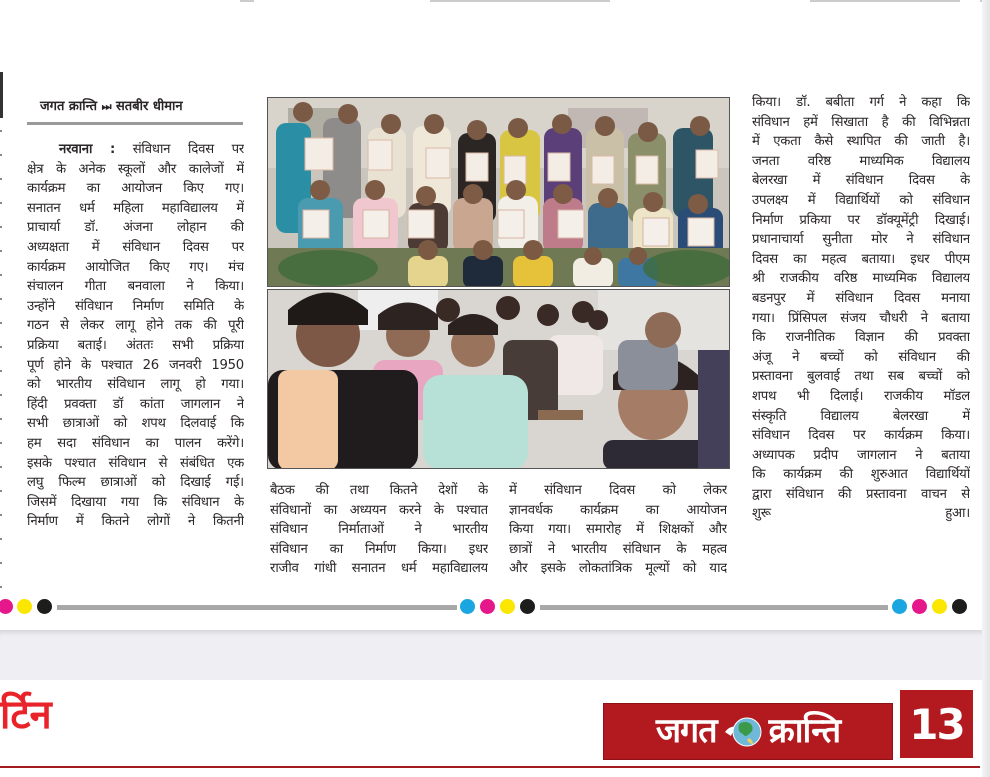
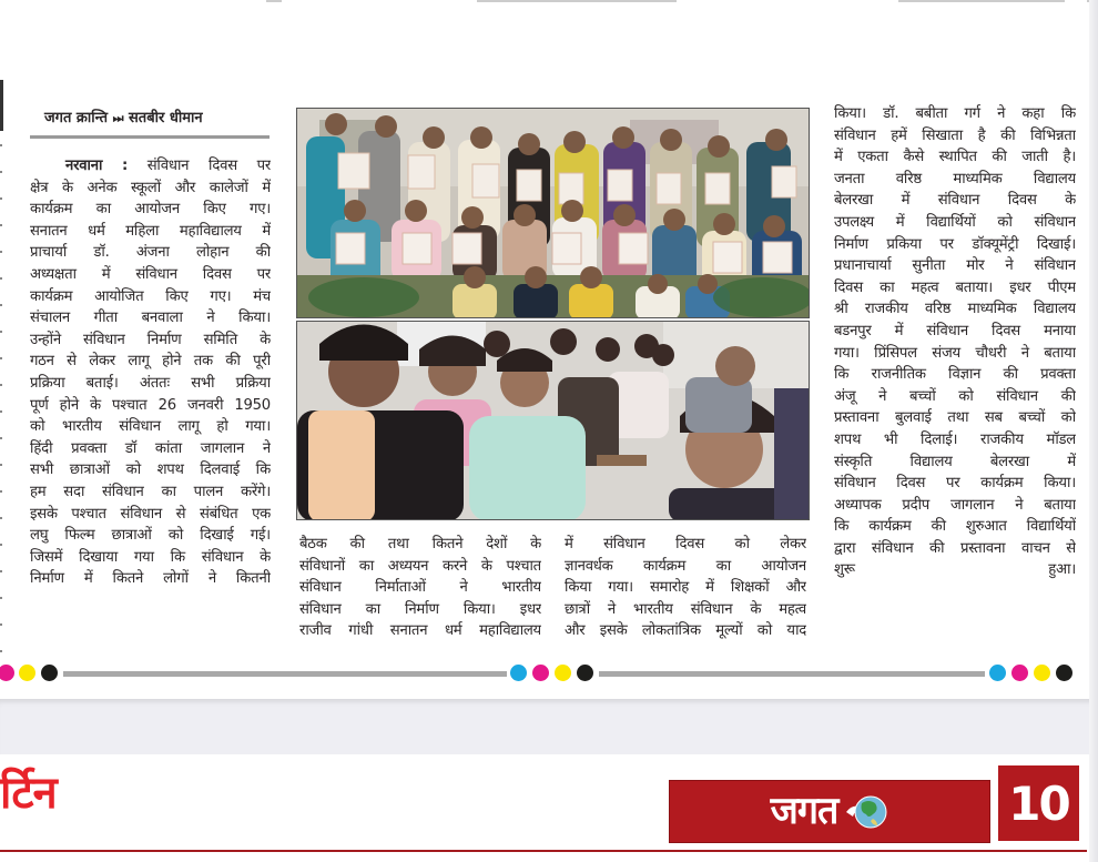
  जगत क्रान्ति ⏭ सतबीर धीमान
  नरवाना
  :
  संविधान
  दिवस
  पर
  क्षेत्र
  के
  अनेक
  स्कूलों
  और
  कालेजों
  में
  कार्यक्रम
  का
  आयोजन
  किए
  गए।
  सनातन
  धर्म
  महिला
  महाविद्यालय
  में
  प्राचार्या
  डॉ.
  अंजना
  लोहान
  की
  अध्यक्षता
  में
  संविधान
  दिवस
  पर
  कार्यक्रम
  आयोजित
  किए
  गए।
  मंच
  संचालन
  गीता
  बनवाला
  ने
  किया।
  उन्होंने
  संविधान
  निर्माण
  समिति
  के
  गठन
  से
  लेकर
  लागू
  होने
  तक
  की
  पूरी
  प्रक्रिया
  बताई।
  अंततः
  सभी
  प्रक्रिया
  पूर्ण
  होने
  के
  पश्चात
  26
  जनवरी
  1950
  को
  भारतीय
  संविधान
  लागू
  हो
  गया।
  हिंदी
  प्रवक्ता
  डॉ
  कांता
  जागलान
  ने
  सभी
  छात्राओं
  को
  शपथ
  दिलवाई
  कि
  हम
  सदा
  संविधान
  का
  पालन
  करेंगे।
  इसके
  पश्चात
  संविधान
  से
  संबंधित
  एक
  लघु
  फिल्म
  छात्राओं
  को
  दिखाई
  गई।
  जिसमें
  दिखाया
  गया
  कि
  संविधान
  के
  निर्माण
  में
  कितने
  लोगों
  ने
  कितनी
  बैठक
  की
  तथा
  कितने
  देशों
  के
  संविधानों
  का
  अध्ययन
  करने
  के
  पश्चात
  संविधान
  निर्माताओं
  ने
  भारतीय
  संविधान
  का
  निर्माण
  किया।
  इधर
  राजीव
  गांधी
  सनातन
  धर्म
  महाविद्यालय
  में
  संविधान
  दिवस
  को
  लेकर
  ज्ञानवर्धक
  कार्यक्रम
  का
  आयोजन
  किया
  गया।
  समारोह
  में
  शिक्षकों
  और
  छात्रों
  ने
  भारतीय
  संविधान
  के
  महत्व
  और
  इसके
  लोकतांत्रिक
  मूल्यों
  को
  याद
  किया।
  डॉ.
  बबीता
  गर्ग
  ने
  कहा
  कि
  संविधान
  हमें
  सिखाता
  है
  की
  विभिन्नता
  में
  एकता
  कैसे
  स्थापित
  की
  जाती
  है।
  जनता
  वरिष्ठ
  माध्यमिक
  विद्यालय
  बेलरखा
  में
  संविधान
  दिवस
  के
  उपलक्ष्य
  में
  विद्यार्थियों
  को
  संविधान
  निर्माण
  प्रकिया
  पर
  डॉक्यूमेंट्री
  दिखाई।
  प्रधानाचार्या
  सुनीता
  मोर
  ने
  संविधान
  दिवस
  का
  महत्व
  बताया।
  इधर
  पीएम
  श्री
  राजकीय
  वरिष्ठ
  माध्यमिक
  विद्यालय
  बडनपुर
  में
  संविधान
  दिवस
  मनाया
  गया।
  प्रिंसिपल
  संजय
  चौधरी
  ने
  बताया
  कि
  राजनीतिक
  विज्ञान
  की
  प्रवक्ता
  अंजू
  ने
  बच्चों
  को
  संविधान
  की
  प्रस्तावना
  बुलवाई
  तथा
  सब
  बच्चों
  को
  शपथ
  भी
  दिलाई।
  राजकीय
  मॉडल
  संस्कृति
  विद्यालय
  बेलरखा
  में
  संविधान
  दिवस
  पर
  कार्यक्रम
  किया।
  अध्यापक
  प्रदीप
  जागलान
  ने
  बताया
  कि
  कार्यक्रम
  की
  शुरुआत
  विद्यार्थियों
  द्वारा
  संविधान
  की
  प्रस्तावना
  वाचन
  से
  शुरू हुआ।
  र्टिन
  जगत
- क्रान्ति
- 13
+ 10
